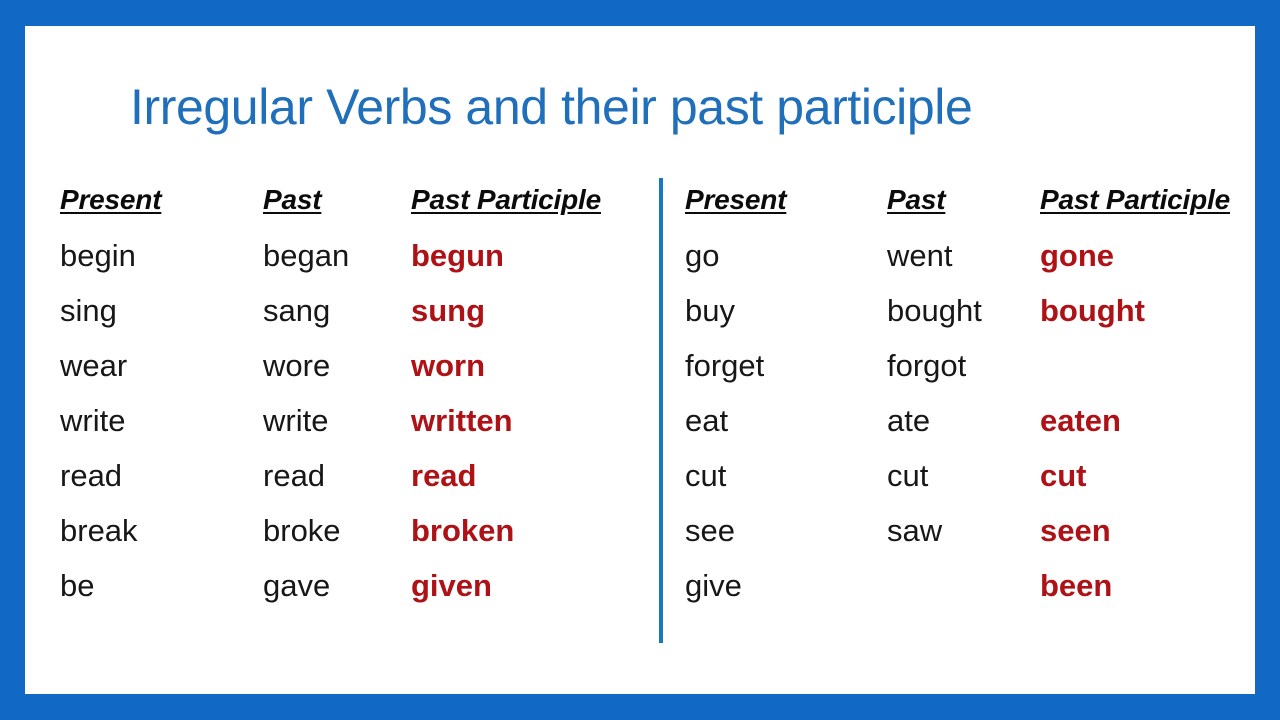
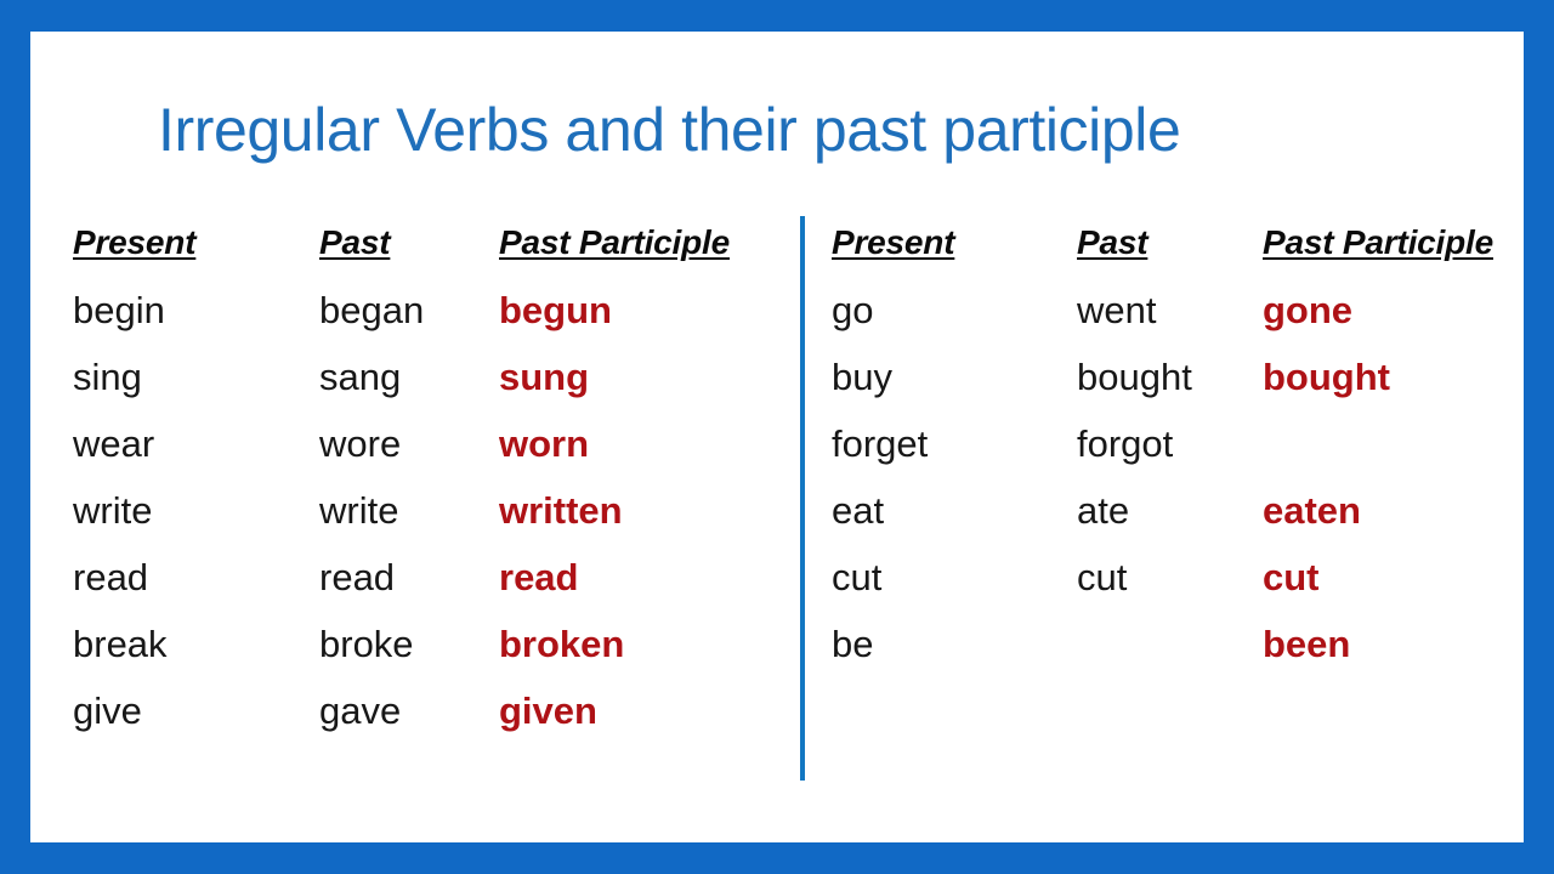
  Irregular Verbs and their past participle
  Present
  Past
  Past Participle
  begin
  began
  begun
  sing
  sang
  sung
  wear
  wore
  worn
  write
  write
  written
  read
  read
  read
  break
  broke
  broken
- be
+ give
  gave
  given
  Present
  Past
  Past Participle
  go
  went
  gone
  buy
  bought
  bought
  forget
  forgot
  eat
  ate
  eaten
  cut
  cut
  cut
- see
- saw
- seen
- give
+ be
  been
